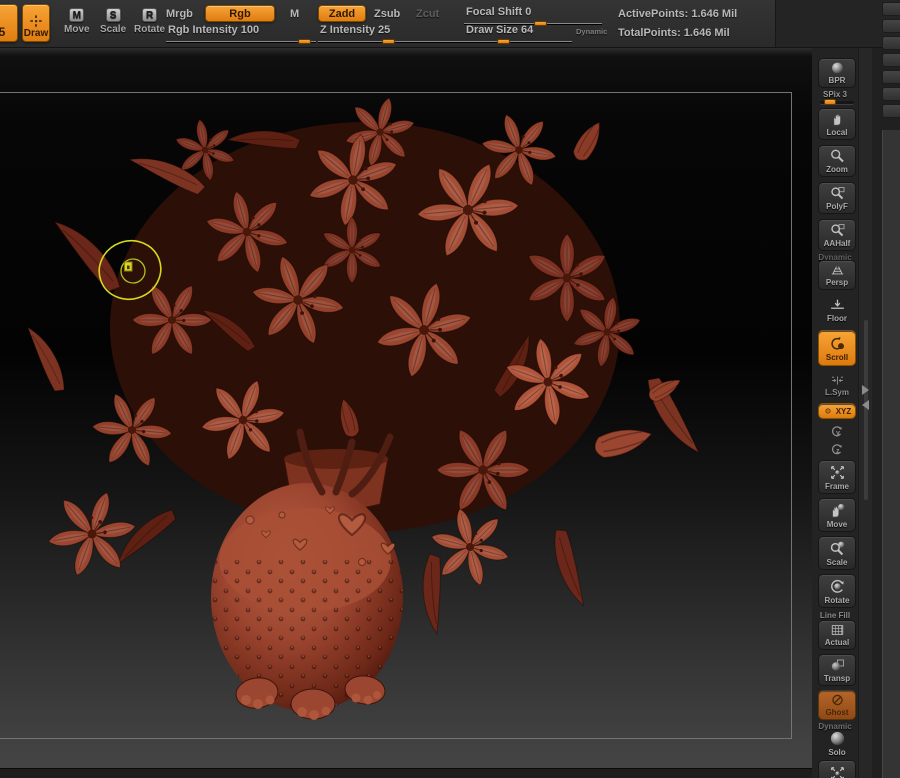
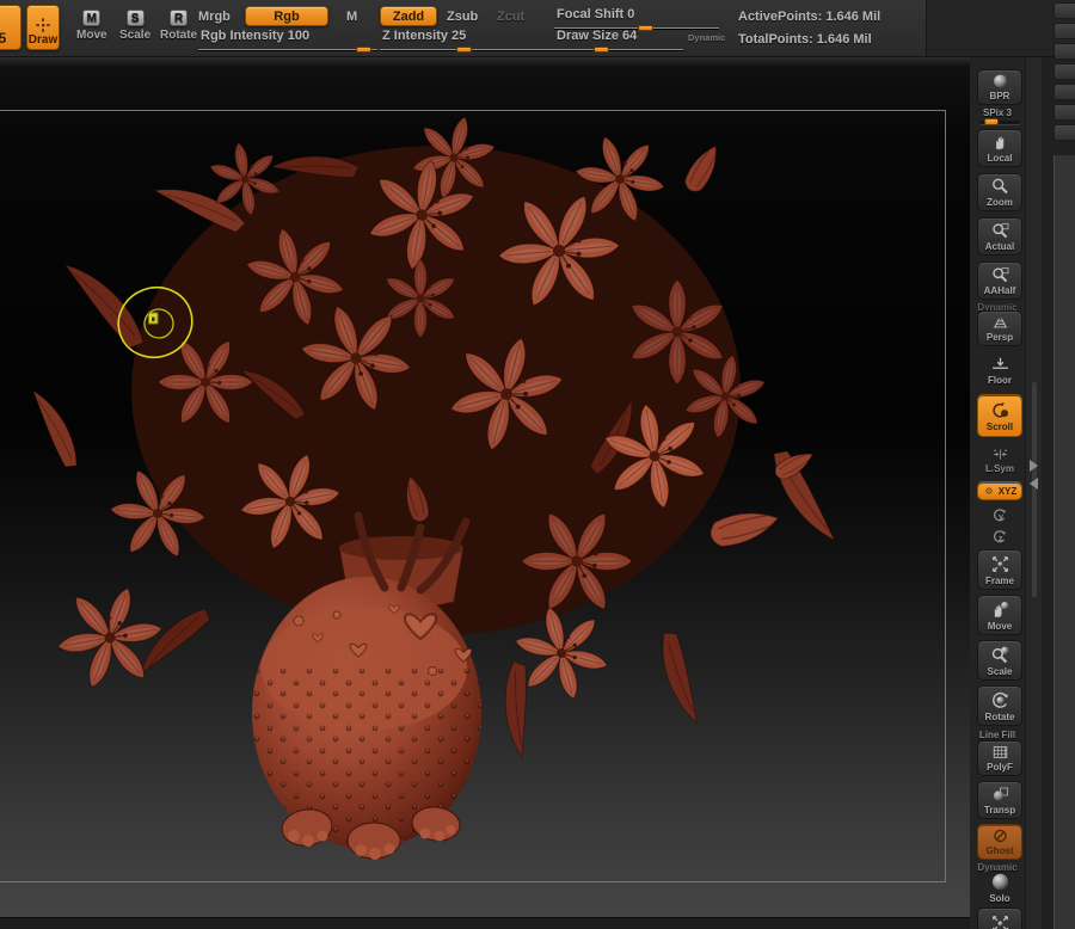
  5
  Draw
  M
  Move
  S
  Scale
  R
  Rotate
  Mrgb
  Rgb
  M
  Rgb Intensity 100
  Zadd
  Zsub
  Zcut
  Z Intensity 25
  Focal Shift 0
  Draw Size 64
  Dynamic
  ActivePoints: 1.646 Mil
  TotalPoints: 1.646 Mil
  BPR
  SPix 3
  Local
  Zoom
- PolyF
+ Actual
  AAHalf
  Dynamic
  Persp
  Floor
  Scroll
  L.Sym
  XYZ
  Frame
  Move
  Scale
  Rotate
  Line Fill
- Actual
+ PolyF
  Transp
  Ghost
  Dynamic
  Solo
